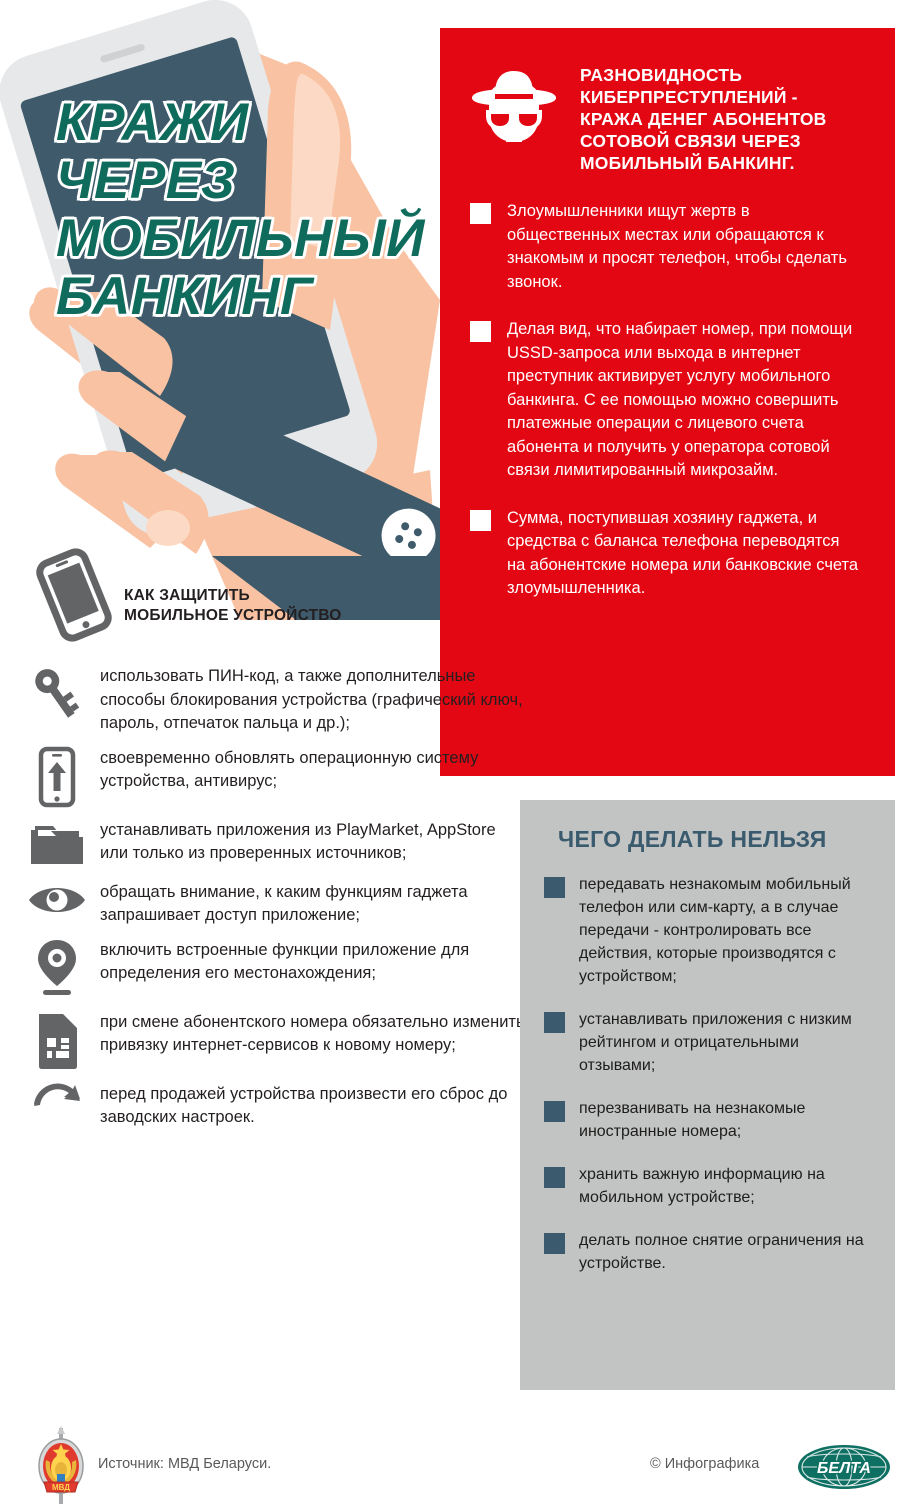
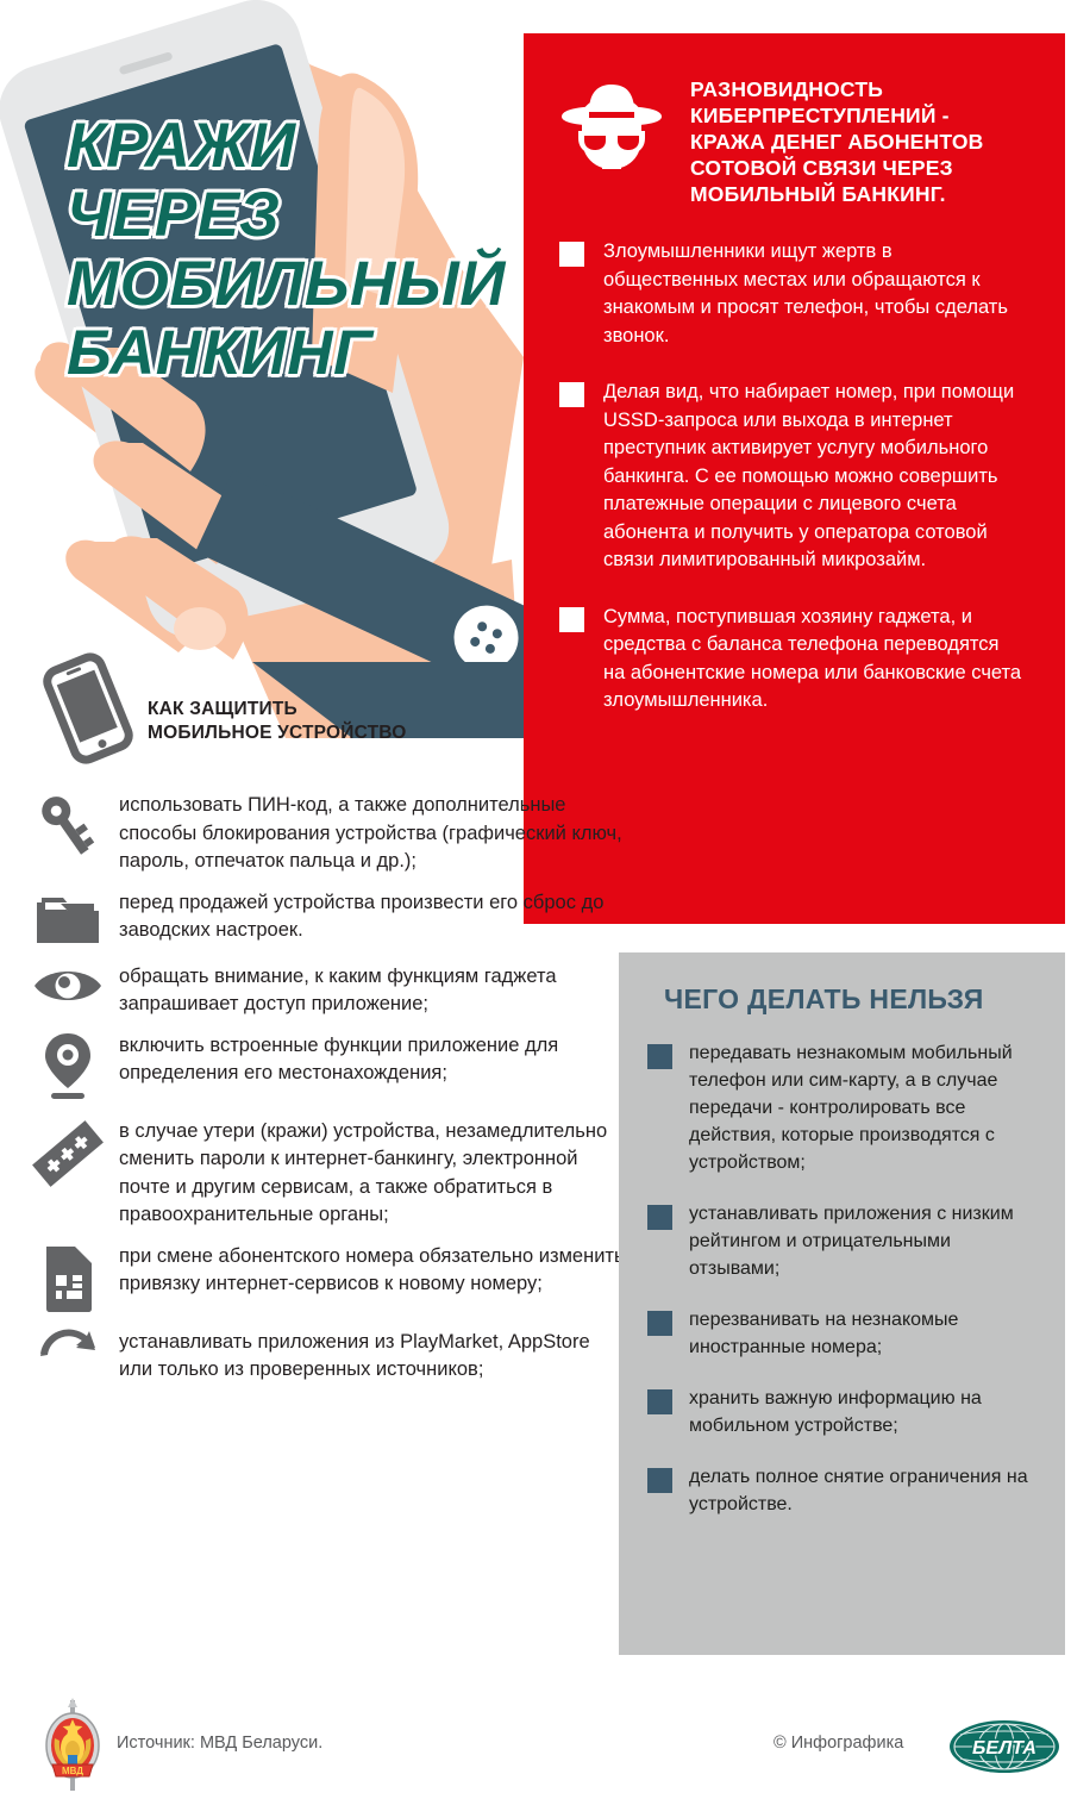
  КРАЖИ
  ЧЕРЕЗ
  МОБИЛЬНЫЙ
  БАНКИНГ
  РАЗНОВИДНОСТЬ КИБЕРПРЕСТУПЛЕНИЙ - КРАЖА ДЕНЕГ АБОНЕНТОВ СОТОВОЙ СВЯЗИ ЧЕРЕЗ МОБИЛЬНЫЙ БАНКИНГ.
  Злоумышленники ищут жертв в общественных местах или обращаются к знакомым и просят телефон, чтобы сделать звонок.
  Делая вид, что набирает номер, при помощи USSD-запроса или выхода в интернет преступник активирует услугу мобильного банкинга. С ее помощью можно совершить платежные операции с лицевого счета абонента и получить у оператора сотовой связи лимитированный микрозайм.
  Сумма, поступившая хозяину гаджета, и средства с баланса телефона переводятся на абонентские номера или банковские счета злоумышленника.
  КАК ЗАЩИТИТЬ
  МОБИЛЬНОЕ УСТРОЙСТВО
  использовать ПИН-код, а также дополнительные способы блокирования устройства (графический ключ, пароль, отпечаток пальца и др.);
- своевременно обновлять операционную систему устройства, антивирус;
- устанавливать приложения из PlayMarket, AppStore или только из проверенных источников;
+ перед продажей устройства произвести его сброс до заводских настроек.
  обращать внимание, к каким функциям гаджета запрашивает доступ приложение;
  включить встроенные функции приложение для определения его местонахождения;
+ в случае утери (кражи) устройства, незамедлительно сменить пароли к интернет-банкингу, электронной почте и другим сервисам, а также обратиться в правоохранительные органы;
  при смене абонентского номера обязательно изменит привязку интернет-сервисов к новому номеру;
- перед продажей устройства произвести его сброс до заводских настроек.
+ устанавливать приложения из PlayMarket, AppStore или только из проверенных источников;
  ЧЕГО ДЕЛАТЬ НЕЛЬЗЯ
  передавать незнакомым мобильный телефон или сим-карту, а в случае передачи - контролировать все действия, которые производятся с устройством;
  устанавливать приложения с низким рейтингом и отрицательными отзывами;
  перезванивать на незнакомые иностранные номера;
  хранить важную информацию на мобильном устройстве;
  делать полное снятие ограничения на устройстве.
  МВД
  Источник: МВД Беларуси.
  © Инфографика
  БЕЛТА
